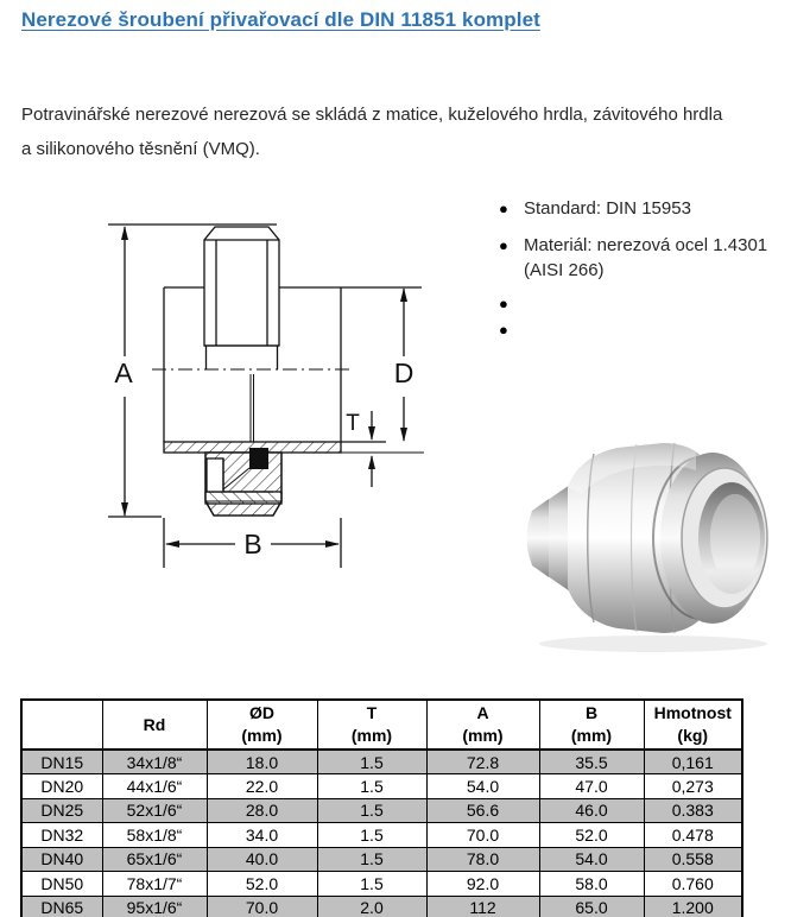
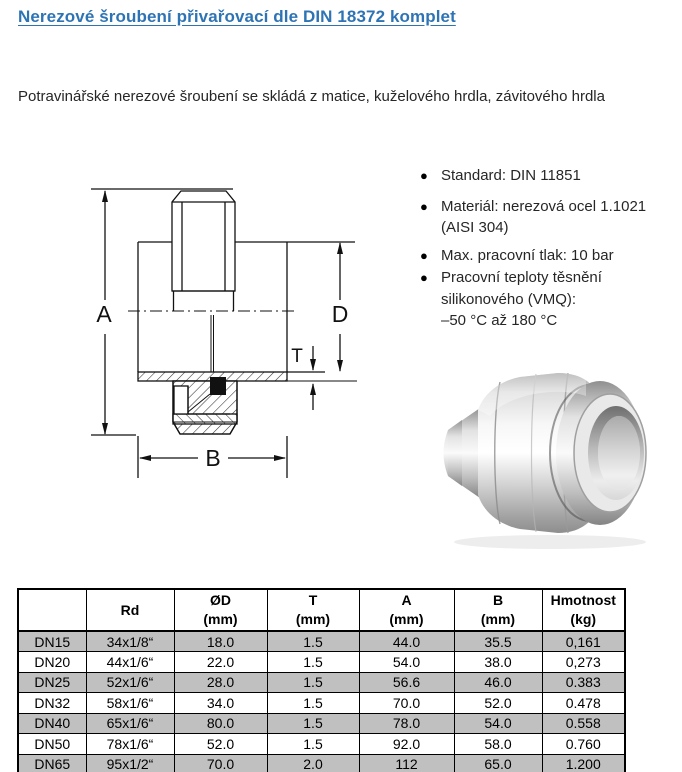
- Nerezové šroubení přivařovací dle DIN 11851 komplet
+ Nerezové šroubení přivařovací dle DIN 18372 komplet
- Potravinářské nerezové nerezová se skládá z matice, kuželového hrdla, závitového hrdla
+ Potravinářské nerezové šroubení se skládá z matice, kuželového hrdla, závitového hrdla
- a silikonového těsnění (VMQ).
  A
  D
  T
  B
  ●
- Standard: DIN 15953
+ Standard: DIN 11851
  ●
- Materiál: nerezová ocel 1.4301
+ Materiál: nerezová ocel 1.1021
- (AISI 266)
+ (AISI 304)
  ●
+ Max. pracovní tlak: 10 bar
  ●
+ Pracovní teploty těsnění
+ silikonového (VMQ):
+ –50 °C až 180 °C
  	Rd	ØD(mm)	T(mm)	A(mm)	B(mm)	Hmotnost(kg)
- DN15	34x1/8“	18.0	1.5	72.8	35.5	0,161
+ DN15	34x1/8“	18.0	1.5	44.0	35.5	0,161
- DN20	44x1/6“	22.0	1.5	54.0	47.0	0,273
+ DN20	44x1/6“	22.0	1.5	54.0	38.0	0,273
  DN25	52x1/6“	28.0	1.5	56.6	46.0	0.383
- DN32	58x1/8“	34.0	1.5	70.0	52.0	0.478
+ DN32	58x1/6“	34.0	1.5	70.0	52.0	0.478
- DN40	65x1/6“	40.0	1.5	78.0	54.0	0.558
+ DN40	65x1/6“	80.0	1.5	78.0	54.0	0.558
- DN50	78x1/7“	52.0	1.5	92.0	58.0	0.760
+ DN50	78x1/6“	52.0	1.5	92.0	58.0	0.760
- DN65	95x1/6“	70.0	2.0	112	65.0	1.200
+ DN65	95x1/2“	70.0	2.0	112	65.0	1.200
